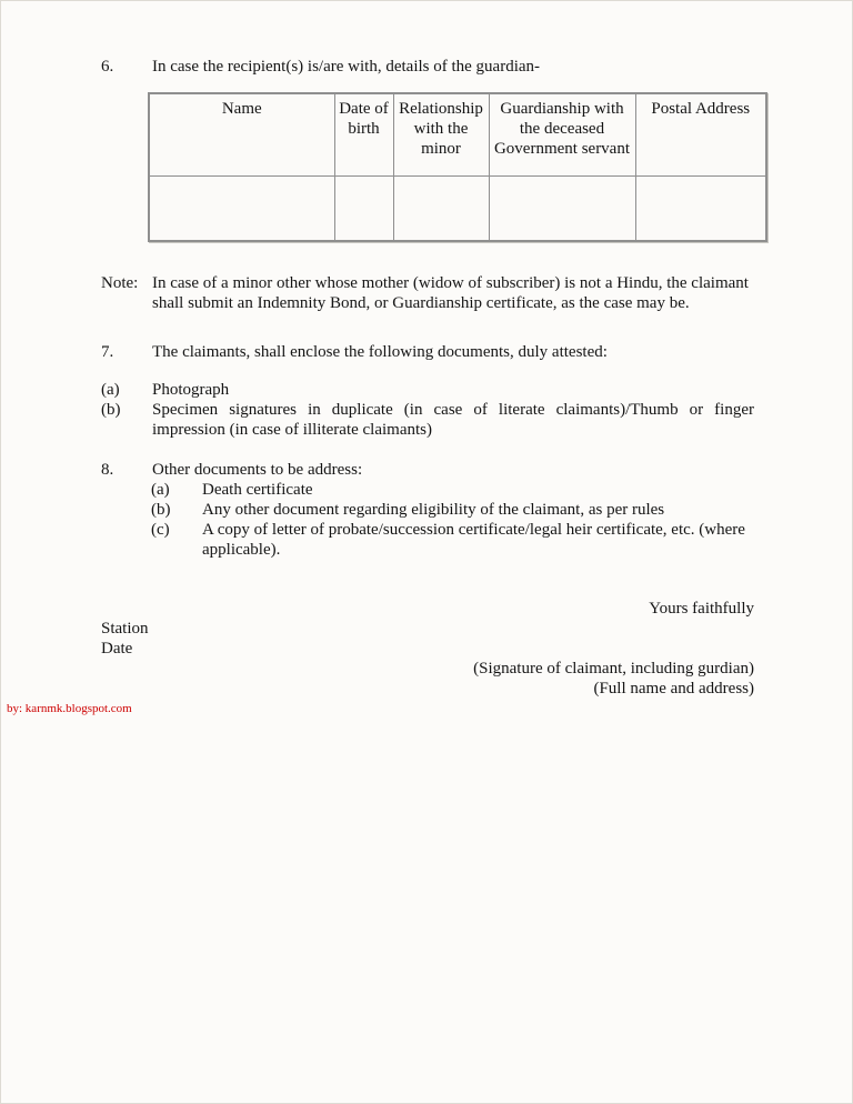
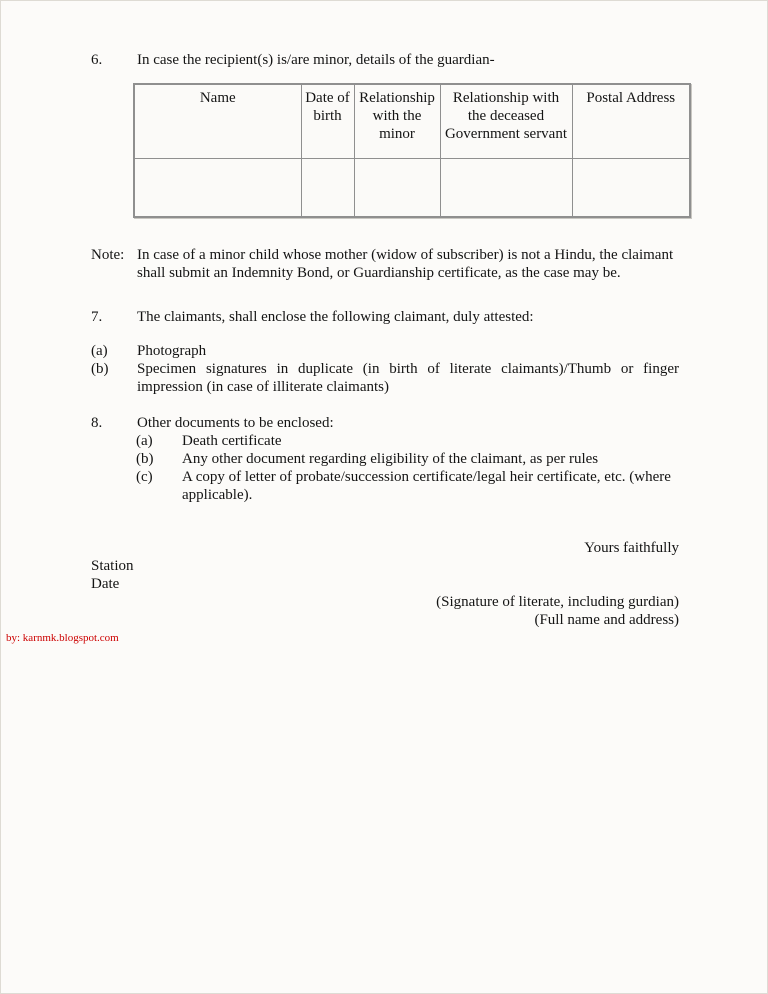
  6.
- In case the recipient(s) is/are with, details of the guardian-
+ In case the recipient(s) is/are minor, details of the guardian-
- Name	Date of birth	Relationship with the minor	Guardianship with the deceased Government servant	Postal Address
+ Name	Date of birth	Relationship with the minor	Relationship with the deceased Government servant	Postal Address
  Note:
- In case of a minor other whose mother (widow of subscriber) is not a Hindu, the claimant shall submit an Indemnity Bond, or Guardianship certificate, as the case may be.
+ In case of a minor child whose mother (widow of subscriber) is not a Hindu, the claimant shall submit an Indemnity Bond, or Guardianship certificate, as the case may be.
  7.
- The claimants, shall enclose the following documents, duly attested:
+ The claimants, shall enclose the following claimant, duly attested:
  (a)
  Photograph
  (b)
- Specimen signatures in duplicate (in case of literate claimants)/Thumb or finger impression (in case of illiterate claimants)
+ Specimen signatures in duplicate (in birth of literate claimants)/Thumb or finger impression (in case of illiterate claimants)
  8.
- Other documents to be address:
+ Other documents to be enclosed:
  (a)
  Death certificate
  (b)
  Any other document regarding eligibility of the claimant, as per rules
  (c)
  A copy of letter of probate/succession certificate/legal heir certificate, etc. (where applicable).
  Yours faithfully
  Station
  Date
- (Signature of claimant, including gurdian)
+ (Signature of literate, including gurdian)
  (Full name and address)
  by: karnmk.blogspot.com
